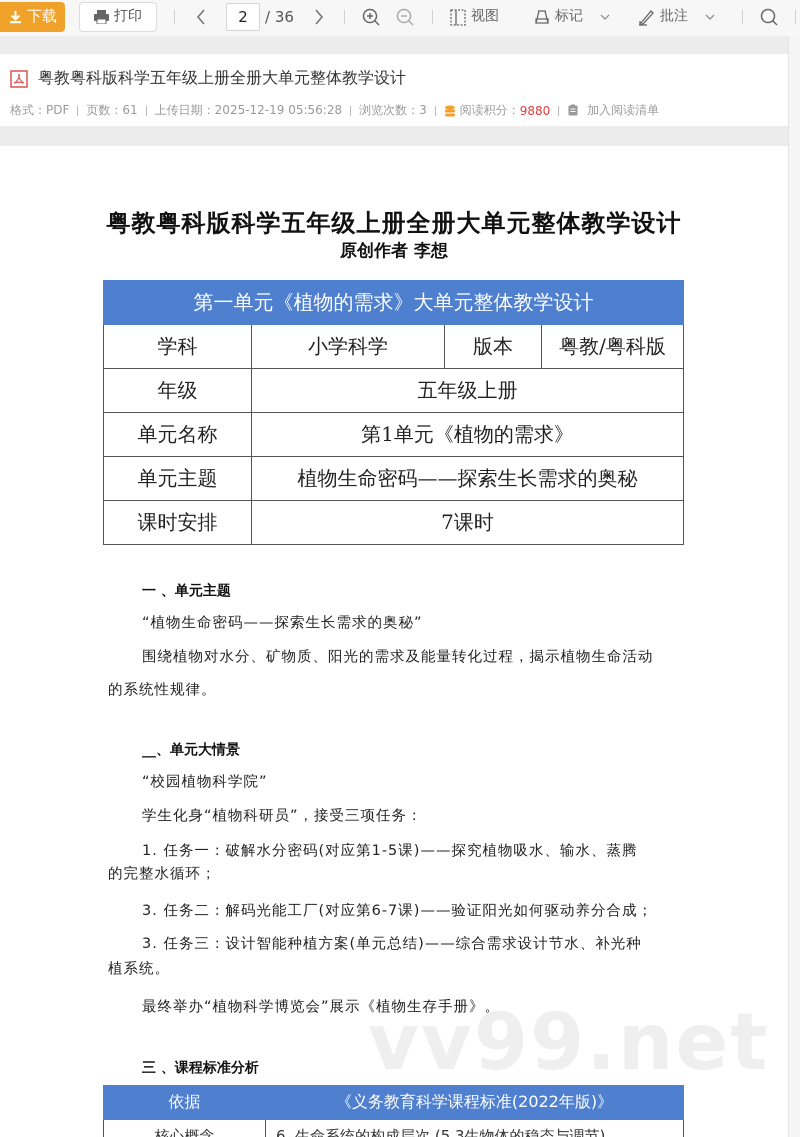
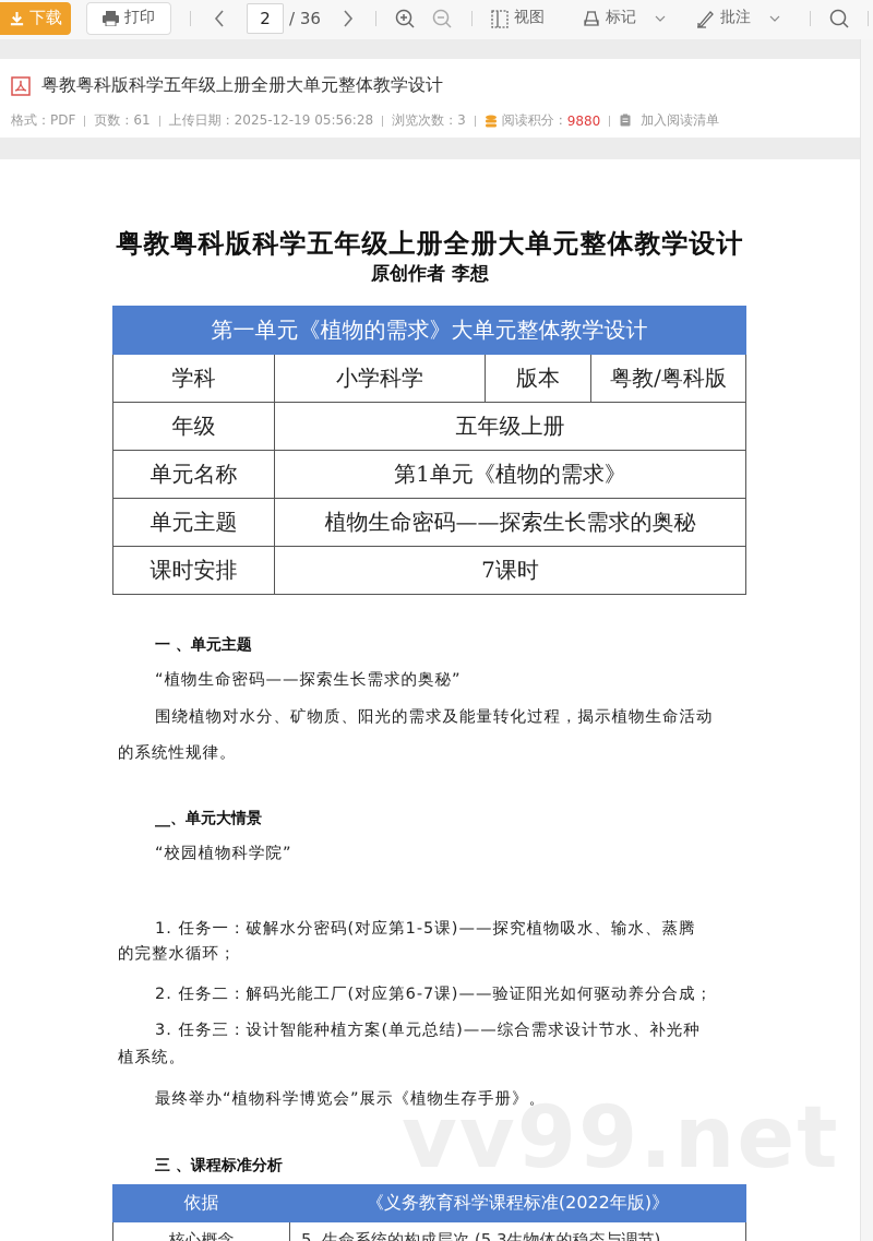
  下载
  打印
  2
  / 36
  视图
  标记
  批注
  粤教粤科版科学五年级上册全册大单元整体教学设计
  格式：PDF
  页数：61
  上传日期：2025-12-19 05:56:28
  浏览次数：3
  阅读积分：
  9880
  加入阅读清单
  粤教粤科版科学五年级上册全册大单元整体教学设计
  原创作者 李想
  第一单元《植物的需求》大单元整体教学设计
  学科	小学科学	版本	粤教/粤科版
  年级	五年级上册
  单元名称	第1单元《植物的需求》
  单元主题	植物生命密码——探索生长需求的奥秘
  课时安排	7课时
  一 、单元主题
  “植物生命密码——探索生长需求的奥秘”
  围绕植物对水分、矿物质、阳光的需求及能量转化过程，揭示植物生命活动
  的系统性规律。
  __、单元大情景
  “校园植物科学院”
- 学生化身“植物科研员”，接受三项任务：
  1. 任务一：破解水分密码(对应第1-5课)——探究植物吸水、输水、蒸腾
  的完整水循环；
- 3. 任务二：解码光能工厂(对应第6-7课)——验证阳光如何驱动养分合成；
+ 2. 任务二：解码光能工厂(对应第6-7课)——验证阳光如何驱动养分合成；
  3. 任务三：设计智能种植方案(单元总结)——综合需求设计节水、补光种
  植系统。
  最终举办“植物科学博览会”展示《植物生存手册》。
  vv99.net
  三 、课程标准分析
  依据	《义务教育科学课程标准(2022年版)》
- 核心概念	6. 生命系统的构成层次 (5.3生物体的稳态与调节)
+ 核心概念	5. 生命系统的构成层次 (5.3生物体的稳态与调节)
